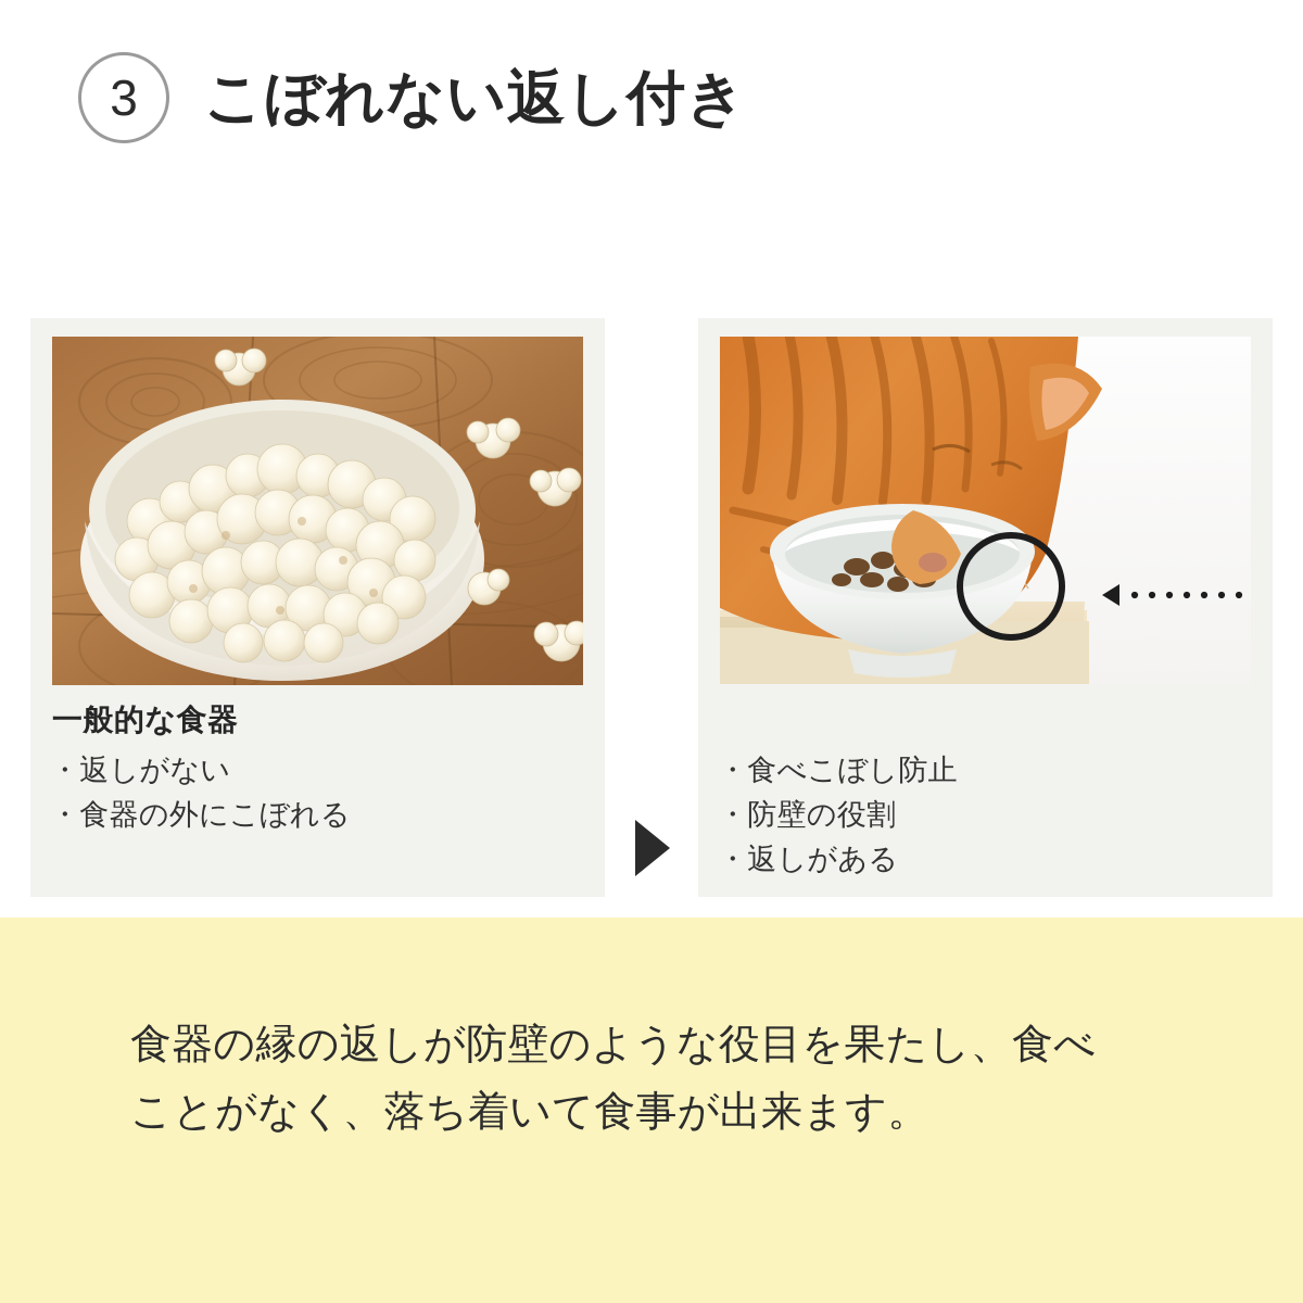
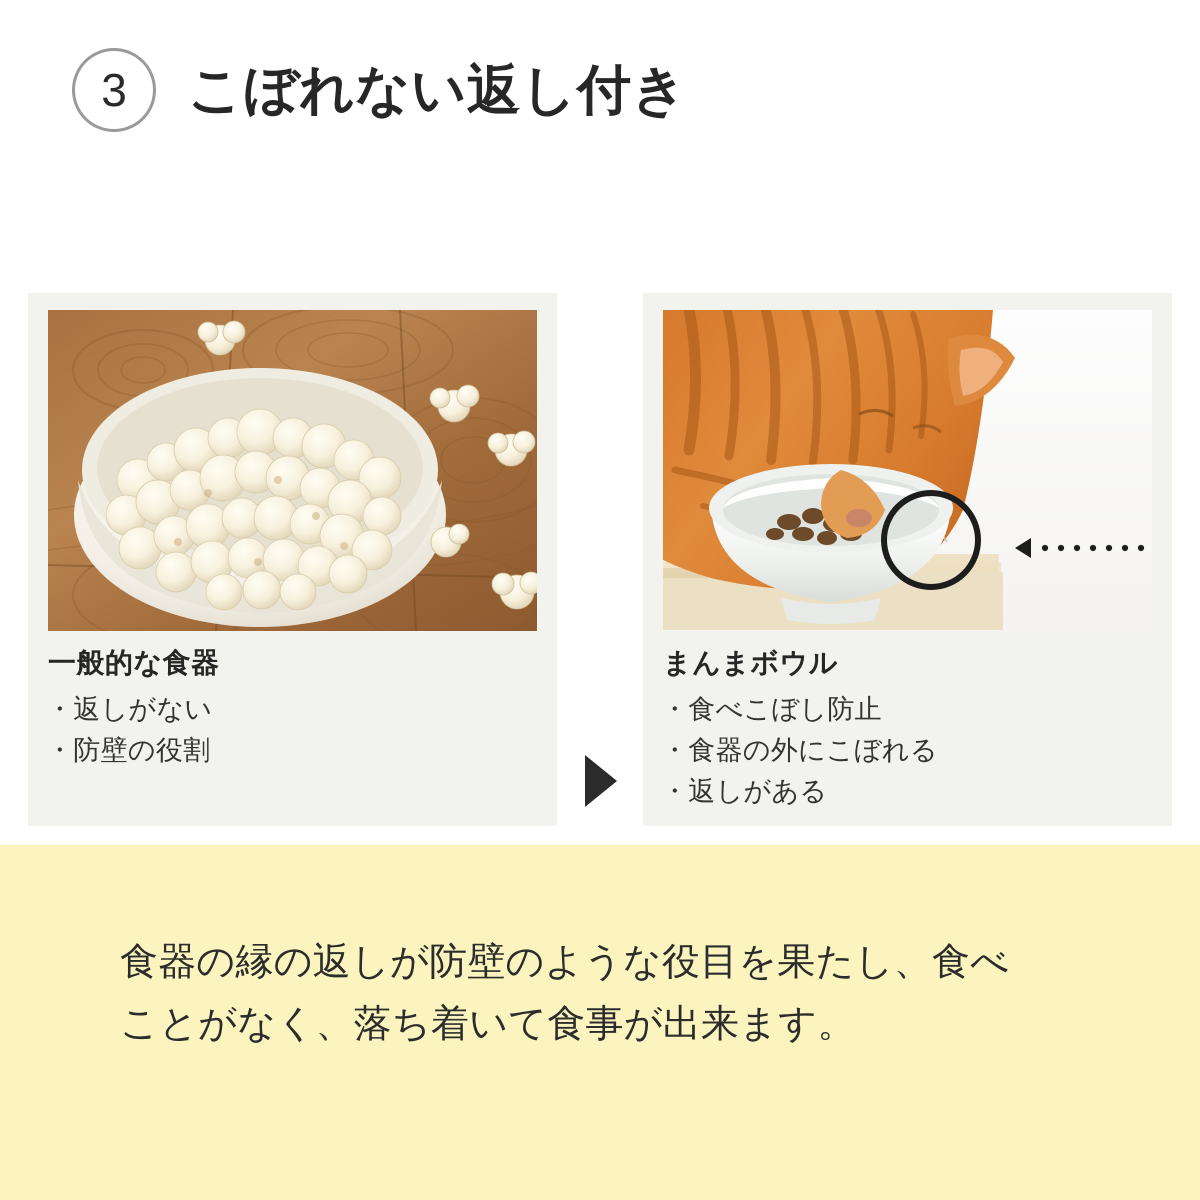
  3
  こぼれない返し付き
  一般的な食器
  ・返しがない
- ・食器の外にこぼれる
+ ・防壁の役割
+ まんまボウル
  ・食べこぼし防止
- ・防壁の役割
+ ・食器の外にこぼれる
  ・返しがある
  食器の縁の返しが防壁のような役目を果たし、食べ
  ことがなく、落ち着いて食事が出来ます。
